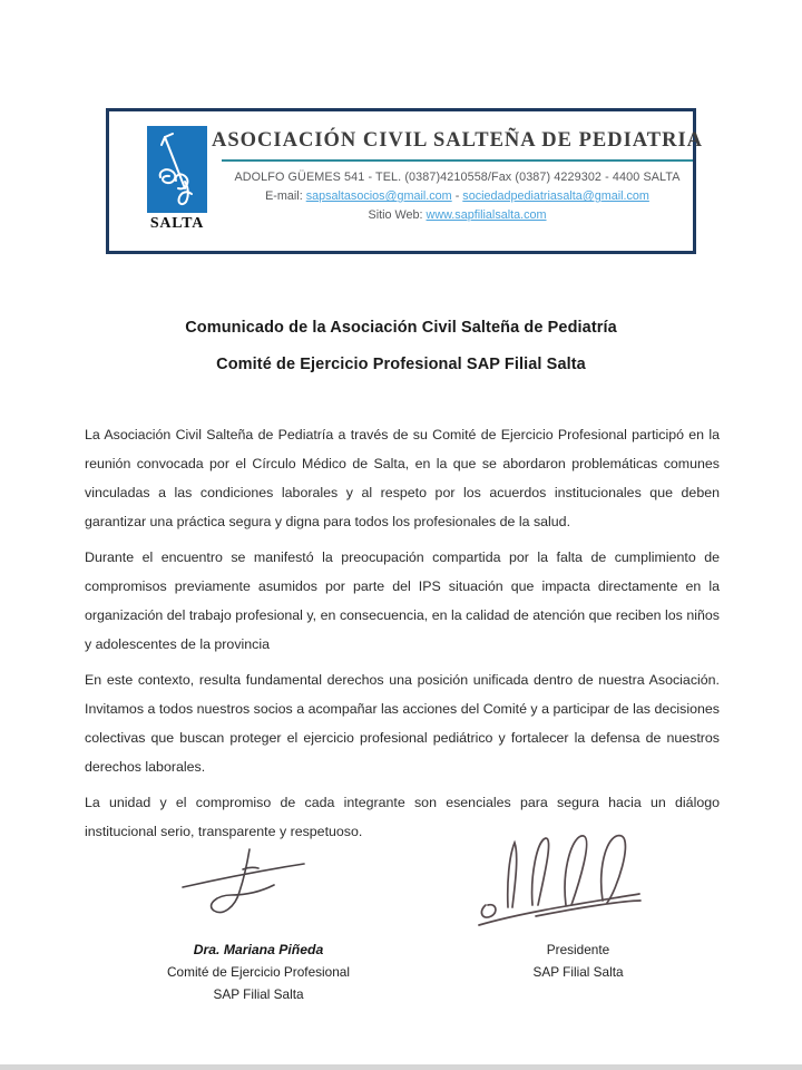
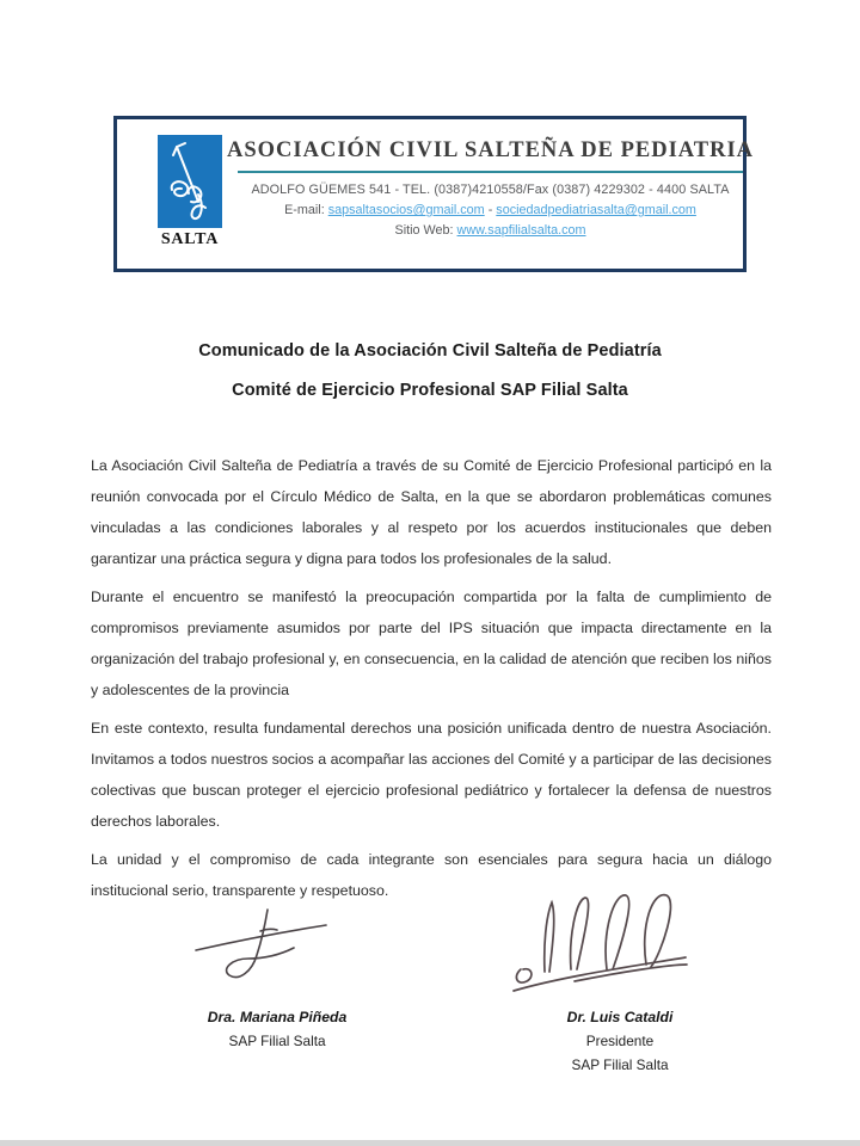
  SALTA
  ASOCIACIÓN CIVIL SALTEÑA DE PEDIATRIA
  ADOLFO GÜEMES 541 - TEL. (0387)4210558/Fax (0387) 4229302 - 4400 SALTA
  E-mail: sapsaltasocios@gmail.com - sociedadpediatriasalta@gmail.com
  Sitio Web: www.sapfilialsalta.com
  Comunicado de la Asociación Civil Salteña de Pediatría
  Comité de Ejercicio Profesional SAP Filial Salta
  La Asociación Civil Salteña de Pediatría a través de su Comité de Ejercicio Profesional participó en la reunión convocada por el Círculo Médico de Salta, en la que se abordaron problemáticas comunes vinculadas a las condiciones laborales y al respeto por los acuerdos institucionales que deben garantizar una práctica segura y digna para todos los profesionales de la salud.
  Durante el encuentro se manifestó la preocupación compartida por la falta de cumplimiento de compromisos previamente asumidos por parte del IPS situación que impacta directamente en la organización del trabajo profesional y, en consecuencia, en la calidad de atención que reciben los niños y adolescentes de la provincia
  En este contexto, resulta fundamental derechos una posición unificada dentro de nuestra Asociación. Invitamos a todos nuestros socios a acompañar las acciones del Comité y a participar de las decisiones colectivas que buscan proteger el ejercicio profesional pediátrico y fortalecer la defensa de nuestros derechos laborales.
  La unidad y el compromiso de cada integrante son esenciales para segura hacia un diálogo institucional serio, transparente y respetuoso.
  Dra. Mariana Piñeda
- Comité de Ejercicio Profesional
  SAP Filial Salta
+ Dr. Luis Cataldi
  Presidente
  SAP Filial Salta
